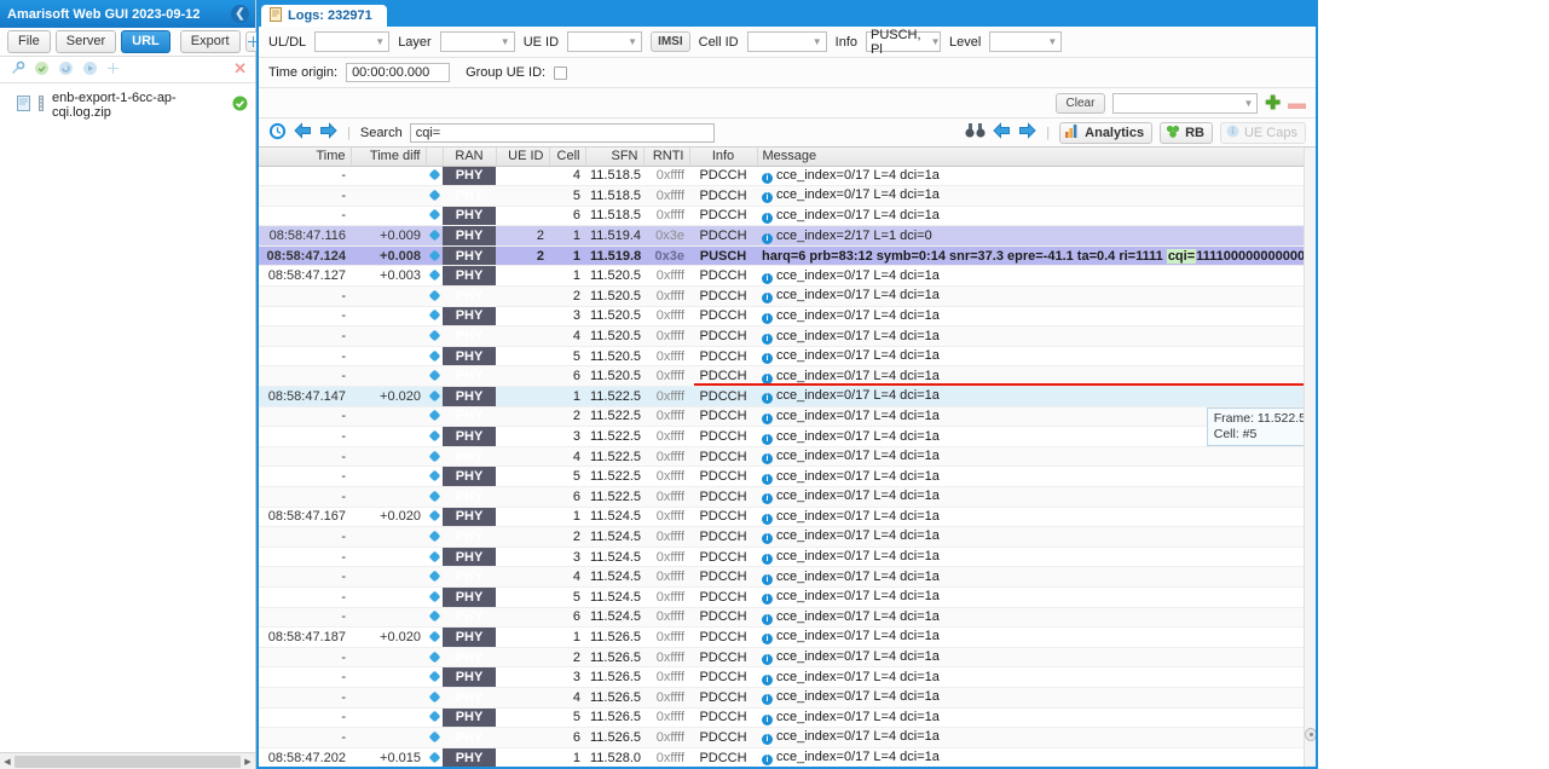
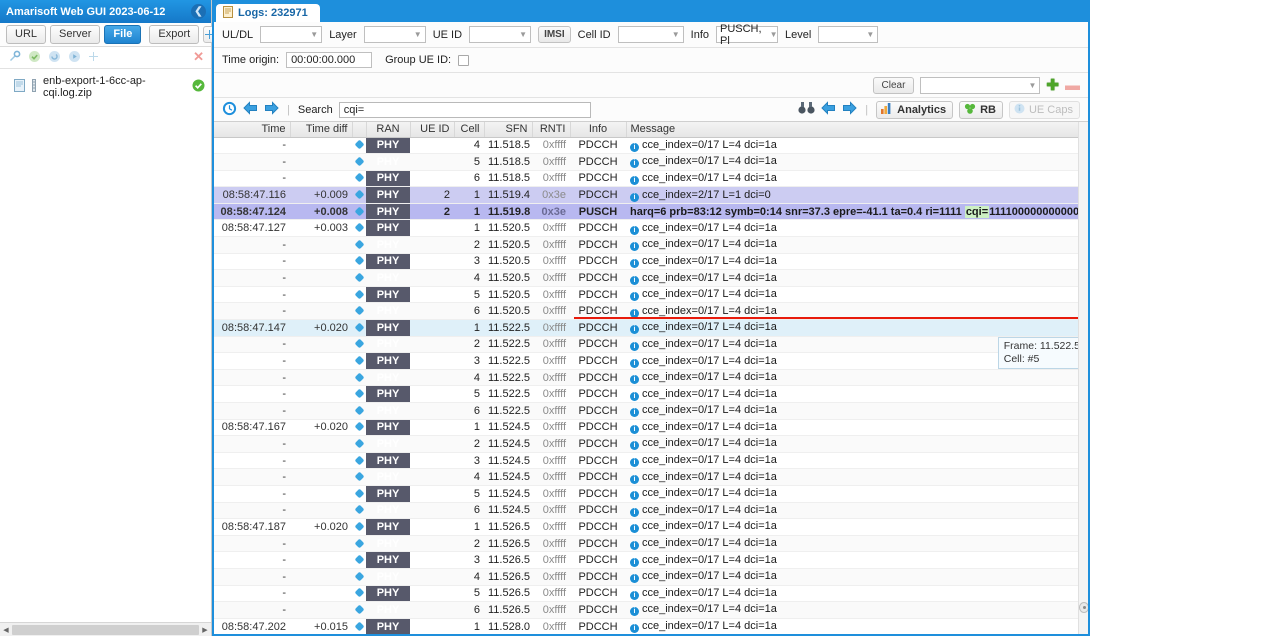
- Amarisoft Web GUI 2023-09-12
+ Amarisoft Web GUI 2023-06-12
  ❮
- File
+ URL
  Server
- URL
+ File
  Export
  ✕
  enb-export-1-6cc-ap-cqi.log.zip
  Logs: 232971
  UL/DL
  ▼
  Layer
  ▼
  UE ID
  ▼
  IMSI
  Cell ID
  ▼
  Info
  PUSCH, Pl
  ▼
  Level
  ▼
  Time origin:
  00:00:00.000
  Group UE ID:
  Clear
  ▼
  ✚
  ▬
  |
  Search
  cqi=
  |
  Analytics
  RB
  UE Caps
  Time	Time diff		RAN	UE ID	Cell	SFN	RNTI	Info	Message
  -			PHY		4	11.518.5	0xffff	PDCCH	cce_index=0/17 L=4 dci=1a
  -					5	11.518.5	0xffff	PDCCH	cce_index=0/17 L=4 dci=1a
  -			PHY		6	11.518.5	0xffff	PDCCH	cce_index=0/17 L=4 dci=1a
  08:58:47.116	+0.009		PHY	2	1	11.519.4	0x3e	PDCCH	cce_index=2/17 L=1 dci=0
  08:58:47.124	+0.008		PHY	2	1	11.519.8	0x3e	PUSCH	harq=6 prb=83:12 symb=0:14 snr=37.3 epre=-41.1 ta=0.4 ri=1111 cqi=111100000000000
  08:58:47.127	+0.003		PHY		1	11.520.5	0xffff	PDCCH	cce_index=0/17 L=4 dci=1a
  -					2	11.520.5	0xffff	PDCCH	cce_index=0/17 L=4 dci=1a
  -			PHY		3	11.520.5	0xffff	PDCCH	cce_index=0/17 L=4 dci=1a
  -					4	11.520.5	0xffff	PDCCH	cce_index=0/17 L=4 dci=1a
  -			PHY		5	11.520.5	0xffff	PDCCH	cce_index=0/17 L=4 dci=1a
  -					6	11.520.5	0xffff	PDCCH	cce_index=0/17 L=4 dci=1a
  08:58:47.147	+0.020		PHY		1	11.522.5	0xffff	PDCCH	cce_index=0/17 L=4 dci=1a
  -					2	11.522.5	0xffff	PDCCH	cce_index=0/17 L=4 dci=1a
  -			PHY		3	11.522.5	0xffff	PDCCH	cce_index=0/17 L=4 dci=1a
  -					4	11.522.5	0xffff	PDCCH	cce_index=0/17 L=4 dci=1a
  -			PHY		5	11.522.5	0xffff	PDCCH	cce_index=0/17 L=4 dci=1a
  -					6	11.522.5	0xffff	PDCCH	cce_index=0/17 L=4 dci=1a
  08:58:47.167	+0.020		PHY		1	11.524.5	0xffff	PDCCH	cce_index=0/17 L=4 dci=1a
  -					2	11.524.5	0xffff	PDCCH	cce_index=0/17 L=4 dci=1a
  -			PHY		3	11.524.5	0xffff	PDCCH	cce_index=0/17 L=4 dci=1a
  -					4	11.524.5	0xffff	PDCCH	cce_index=0/17 L=4 dci=1a
  -			PHY		5	11.524.5	0xffff	PDCCH	cce_index=0/17 L=4 dci=1a
  -					6	11.524.5	0xffff	PDCCH	cce_index=0/17 L=4 dci=1a
  08:58:47.187	+0.020		PHY		1	11.526.5	0xffff	PDCCH	cce_index=0/17 L=4 dci=1a
  -					2	11.526.5	0xffff	PDCCH	cce_index=0/17 L=4 dci=1a
  -			PHY		3	11.526.5	0xffff	PDCCH	cce_index=0/17 L=4 dci=1a
  -					4	11.526.5	0xffff	PDCCH	cce_index=0/17 L=4 dci=1a
  -			PHY		5	11.526.5	0xffff	PDCCH	cce_index=0/17 L=4 dci=1a
  -					6	11.526.5	0xffff	PDCCH	cce_index=0/17 L=4 dci=1a
  08:58:47.202	+0.015		PHY		1	11.528.0	0xffff	PDCCH	cce_index=0/17 L=4 dci=1a
  Frame: 11.522.
  Cell: #5
